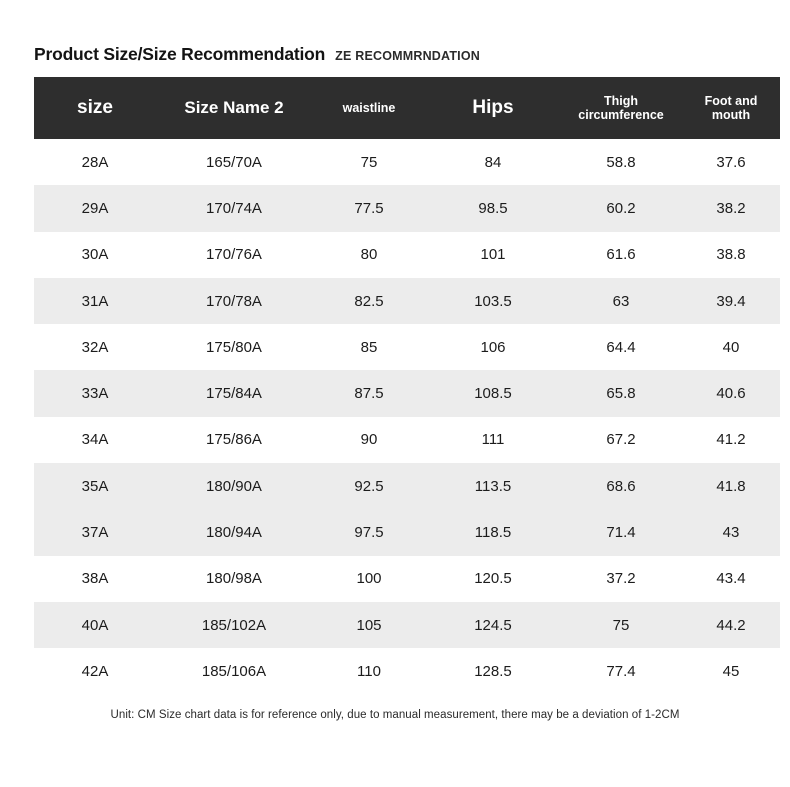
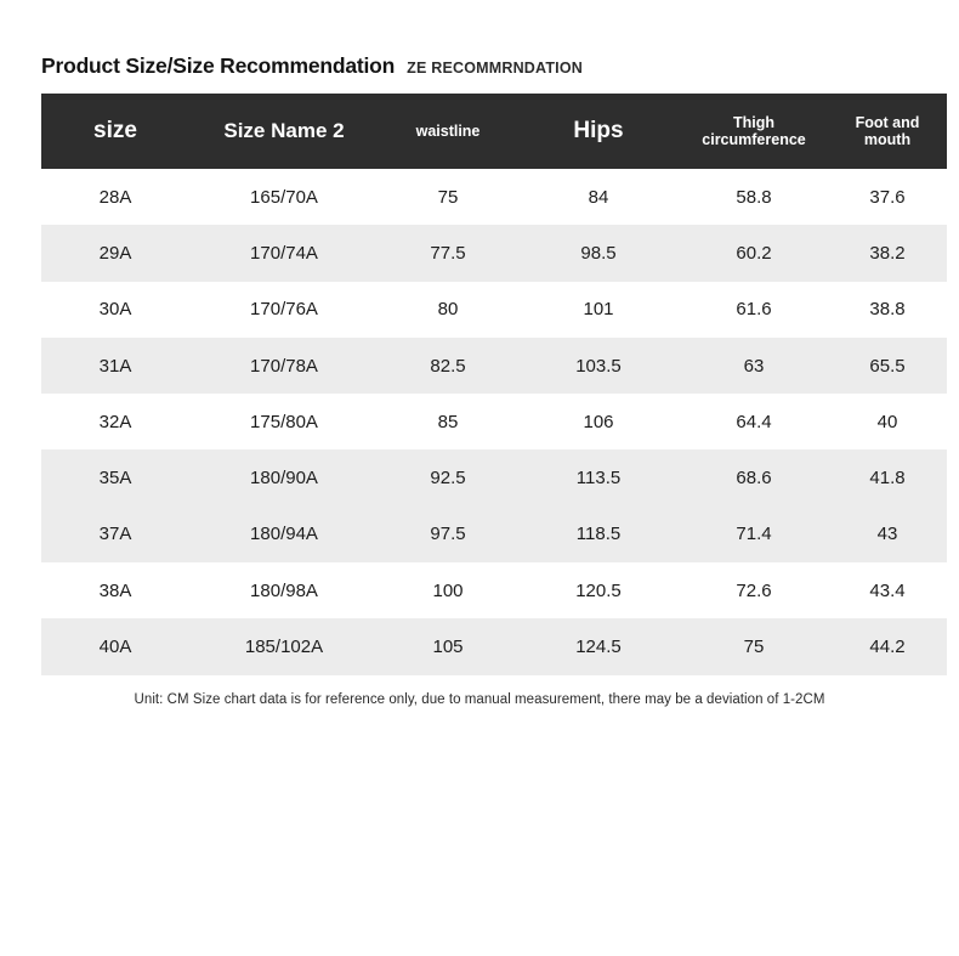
  Product Size/Size Recommendation
  ZE RECOMMRNDATION
  size	Size Name 2	waistline	Hips	Thigh circumference	Foot and mouth
  28A	165/70A	75	84	58.8	37.6
  29A	170/74A	77.5	98.5	60.2	38.2
  30A	170/76A	80	101	61.6	38.8
- 31A	170/78A	82.5	103.5	63	39.4
+ 31A	170/78A	82.5	103.5	63	65.5
  32A	175/80A	85	106	64.4	40
- 33A	175/84A	87.5	108.5	65.8	40.6
- 34A	175/86A	90	111	67.2	41.2
  35A	180/90A	92.5	113.5	68.6	41.8
  37A	180/94A	97.5	118.5	71.4	43
- 38A	180/98A	100	120.5	37.2	43.4
+ 38A	180/98A	100	120.5	72.6	43.4
  40A	185/102A	105	124.5	75	44.2
- 42A	185/106A	110	128.5	77.4	45
  Unit: CM Size chart data is for reference only, due to manual measurement, there may be a deviation of 1-2CM
